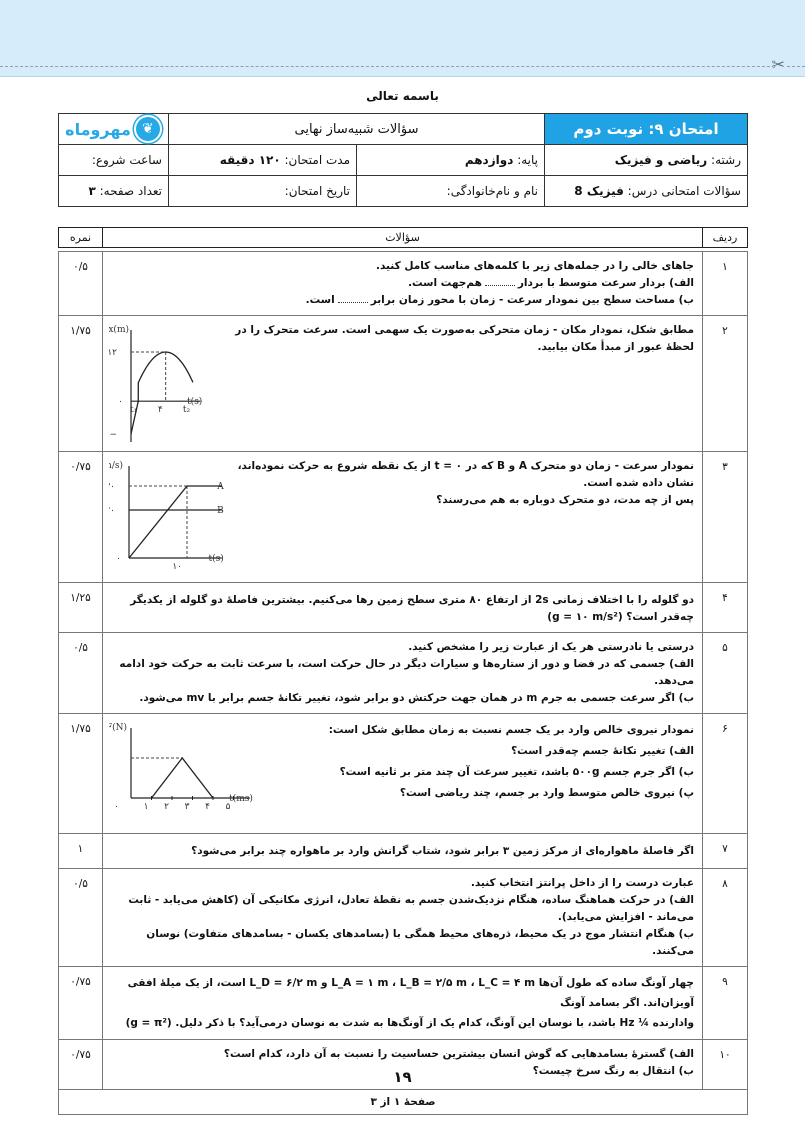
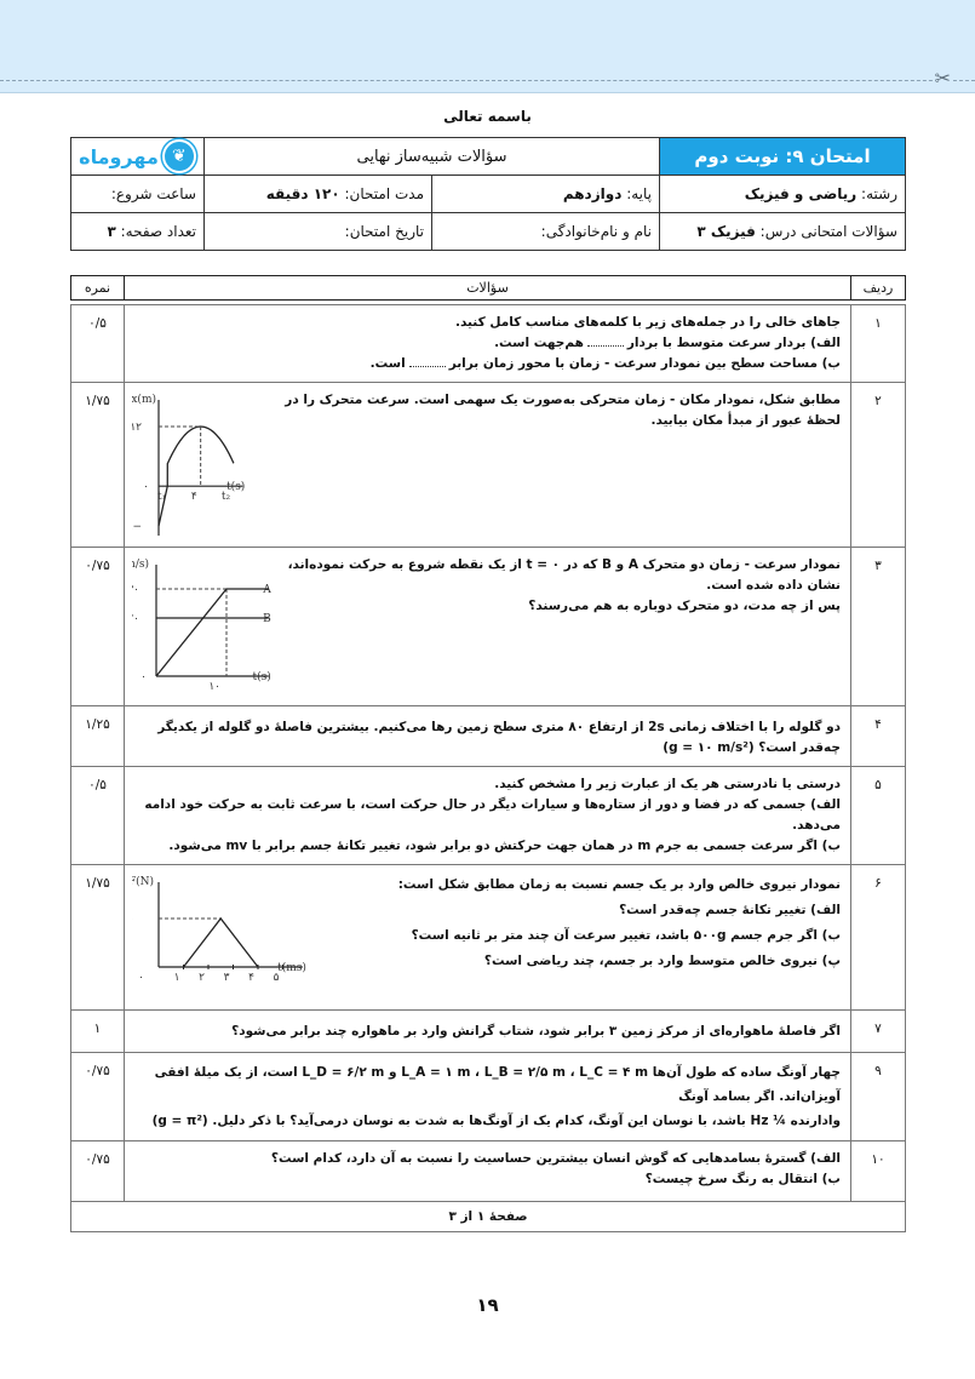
  ✂
  باسمه تعالی
  امتحان ۹: نوبت دوم	سؤالات شبیه‌ساز نهایی	❦مهروماه
  رشته: ریاضی و فیزیک	پایه: دوازدهم	مدت امتحان: ۱۲۰ دقیقه	ساعت شروع:
- سؤالات امتحانی درس: فیزیک 8	نام و نام‌خانوادگی:	تاریخ امتحان:	تعداد صفحه: ۳
+ سؤالات امتحانی درس: فیزیک ۳	نام و نام‌خانوادگی:	تاریخ امتحان:	تعداد صفحه: ۳
  ردیف	سؤالات	نمره
  ۱	جاهای خالی را در جمله‌های زیر با کلمه‌های مناسب کامل کنید. الف) بردار سرعت متوسط با بردارهم‌جهت است. ب) مساحت سطح بین نمودار سرعت - زمان با محور زمان برابراست.	۰/۵
  ۲	مطابق شکل، نمودار مکان - زمان متحرکی به‌صورت یک سهمی است. سرعت متحرک را در لحظهٔ عبور از مبدأ مکان بیابید. x(m) t(s) ۱۲ ۰ − t₁ ۴ t₂	۱/۷۵
  ۳	نمودار سرعت - زمان دو متحرک A و B که در t = ۰ از یک نقطه شروع به حرکت نموده‌اند، نشان داده شده است. پس از چه مدت، دو متحرک دوباره به هم میرسند؟ /s) t(s) A B ۰ ۰ ۰ ۱۰	۰/۷۵
  ۴	دو گلوله را با اختلاف زمانی 2s از ارتفاع ۸۰ متری سطح زمین رها می‌کنیم. بیشترین فاصلهٔ دو گلوله از یکدیگر چه‌قدر است؟ (g = ۱۰ m/s²)	۱/۲۵
  ۵	درستی یا نادرستی هر یک از عبارت زیر را مشخص کنید. الف) جسمی که در فضا و دور از ستاره‌ها و سیارات دیگر در حال حرکت است، با سرعت ثابت به حرکت خود ادامه می‌دهد. ب) اگر سرعت جسمی به جرم m در همان جهت حرکتش دو برابر شود، تغییر تکانهٔ جسم برابر با mv می‌شود.	۰/۵
  ۶	نمودار نیروی خالص وارد بر یک جسم نسبت به زمان مطابق شکل است: الف) تغییر تکانهٔ جسم چه‌قدر است؟ ب) اگر جرم جسم ۵۰۰g باشد، تغییر سرعت آن چند متر بر ثانیه است؟ پ) نیروی خالص متوسط وارد بر جسم، چند ریاضی است؟ F(N) t(ms) ۰ ۱ ۲ ۳ ۴ ۵	۱/۷۵
  ۷	اگر فاصلهٔ ماهواره‌ای از مرکز زمین ۳ برابر شود، شتاب گرانش وارد بر ماهواره چند برابر می‌شود؟	۱
- ۸	عبارت درست را از داخل پرانتز انتخاب کنید. الف) در حرکت هماهنگ ساده، هنگام نزدیک‌شدن جسم به نقطهٔ تعادل، انرژی مکانیکی آن (کاهش می‌یابد - ثابت می‌ماند - افزایش می‌یابد). ب) هنگام انتشار موج در یک محیط، ذره‌های محیط همگی با (بسامدهای یکسان - بسامدهای متفاوت) نوسان می‌کنند.	۰/۵
  ۹	چهار آونگ ساده که طول آن‌ها L_A = ۱ m ، L_B = ۲/۵ m ، L_C = ۴ m و L_D = ۶/۲ m است، از یک میلهٔ افقی آویزان‌اند. اگر بسامد آونگ وادارنده ¼ Hz باشد، با نوسان این آونگ، کدام یک از آونگ‌ها به شدت به نوسان درمی‌آید؟ با ذکر دلیل. (g = π²)	۰/۷۵
  ۱۰	الف) گسترهٔ بسامدهایی که گوش انسان بیشترین حساسیت را نسبت به آن دارد، کدام است؟ ب) انتقال به رنگ سرخ چیست؟	۰/۷۵
  صفحهٔ ۱ از ۳
  ۱۹
